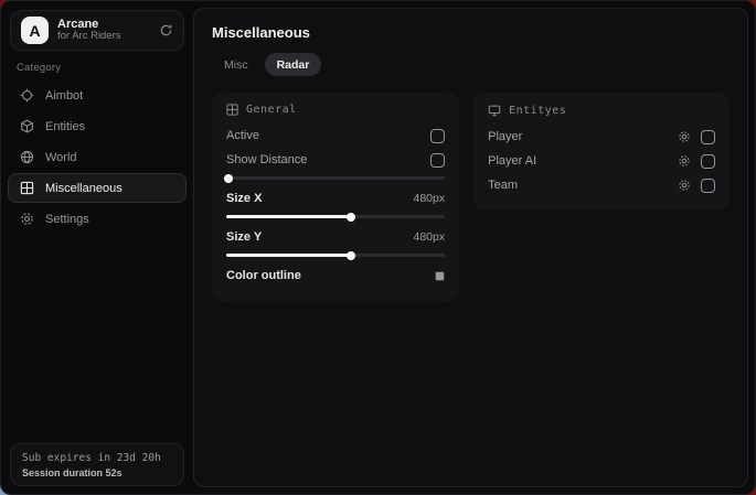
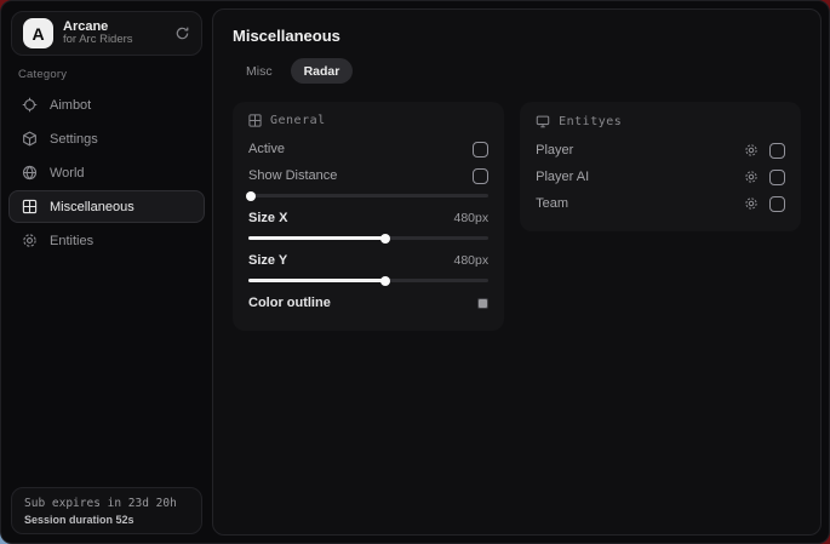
  A
  Arcane
  for Arc Riders
  Category
  Aimbot
- Entities
+ Settings
  World
  Miscellaneous
- Settings
+ Entities
  Sub expires in 23d 20h
  Session duration 52s
  Miscellaneous
  Misc
  Radar
  General
  Active
  Show Distance
  Size X
  480px
  Size Y
  480px
  Color outline
  Entityes
  Player
  Player AI
  Team
